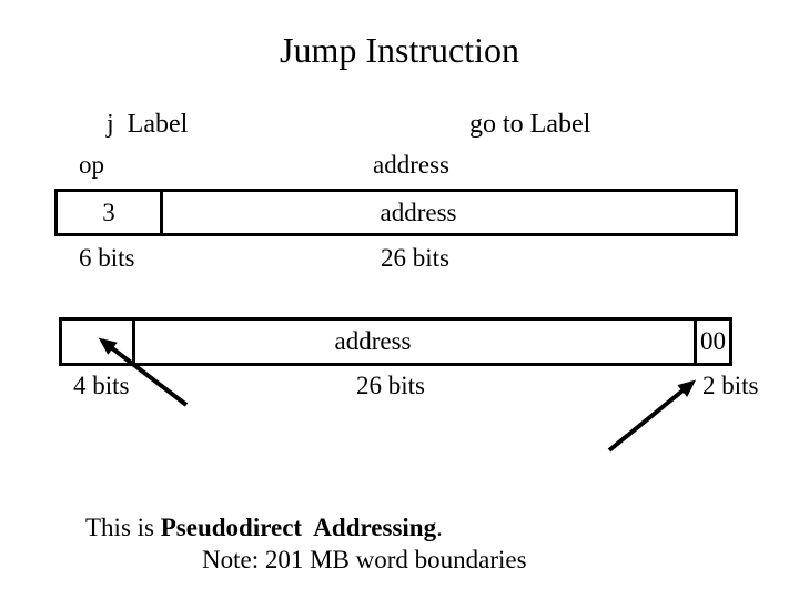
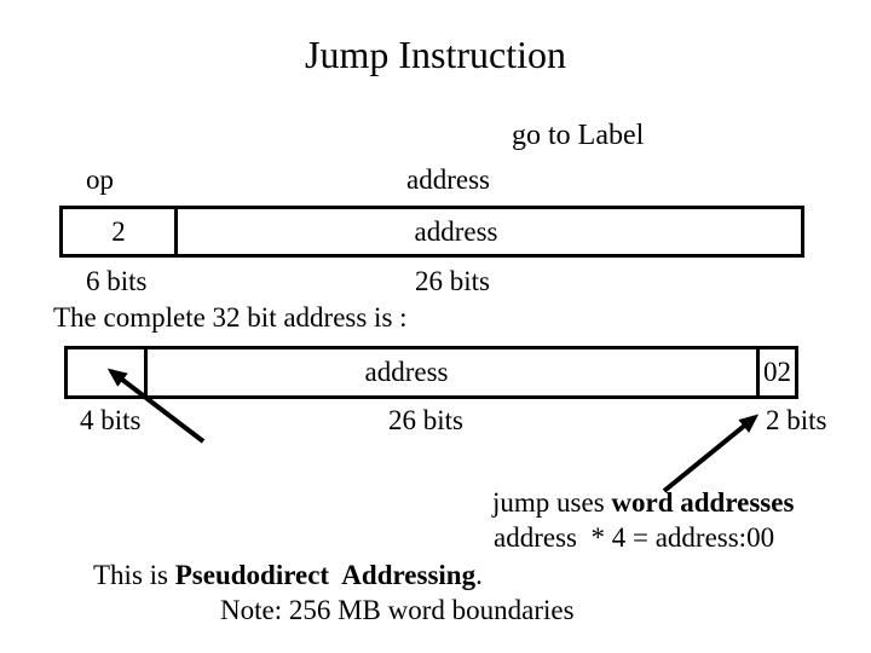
  Jump Instruction
- j Label
  go to Label
  op
  address
- 3
+ 2
  address
  6 bits
  26 bits
+ The complete 32 bit address is :
  address
- 00
+ 02
  4 bits
  26 bits
  2 bits
+ jump uses word addresses
+ address * 4 = address:00
  This is Pseudodirect Addressing.
- Note: 201 MB word boundaries
+ Note: 256 MB word boundaries
